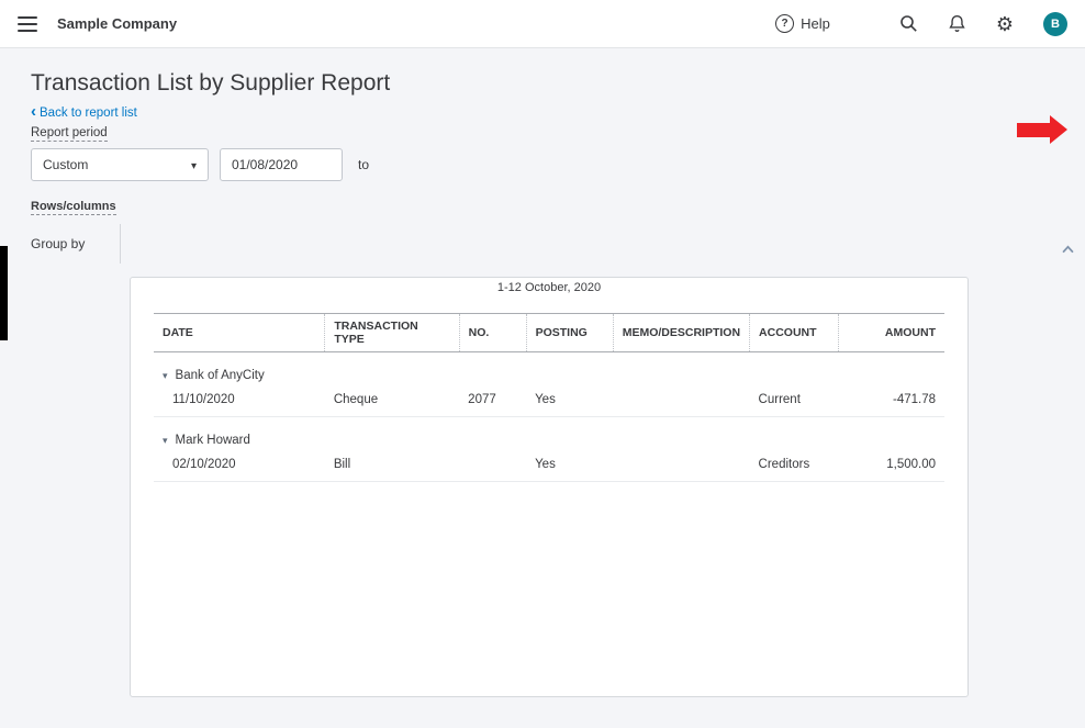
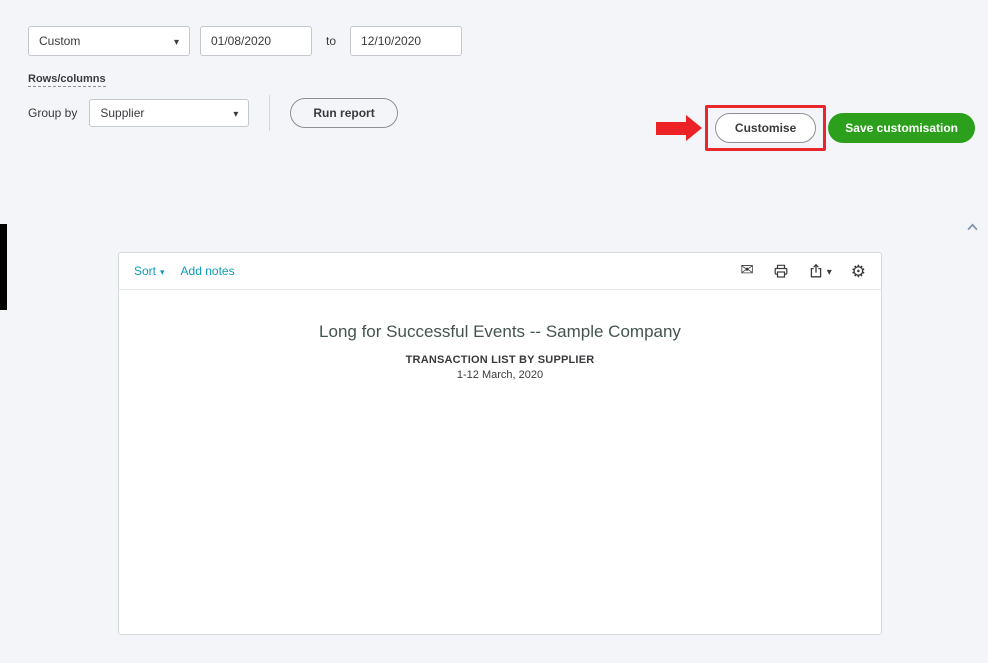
- Sample Company
- ?
- Help
- B
- Transaction List by Supplier Report
- Back to report list
- Report period
  Custom
  01/08/2020
  to
+ 12/10/2020
  Rows/columns
  Group by
+ Supplier
+ Run report
+ Customise
+ Save customisation
+ Sort
+ Add notes
+ Long for Successful Events -- Sample Company
+ TRANSACTION LIST BY SUPPLIER
- 1-12 October, 2020
+ 1-12 March, 2020
- DATE	TRANSACTION TYPE	NO.	POSTING	MEMO/DESCRIPTION	ACCOUNT	AMOUNT
- Bank of AnyCity
- 11/10/2020	Cheque	2077	Yes		Current	-471.78
- Mark Howard
- 02/10/2020	Bill		Yes		Creditors	1,500.00
